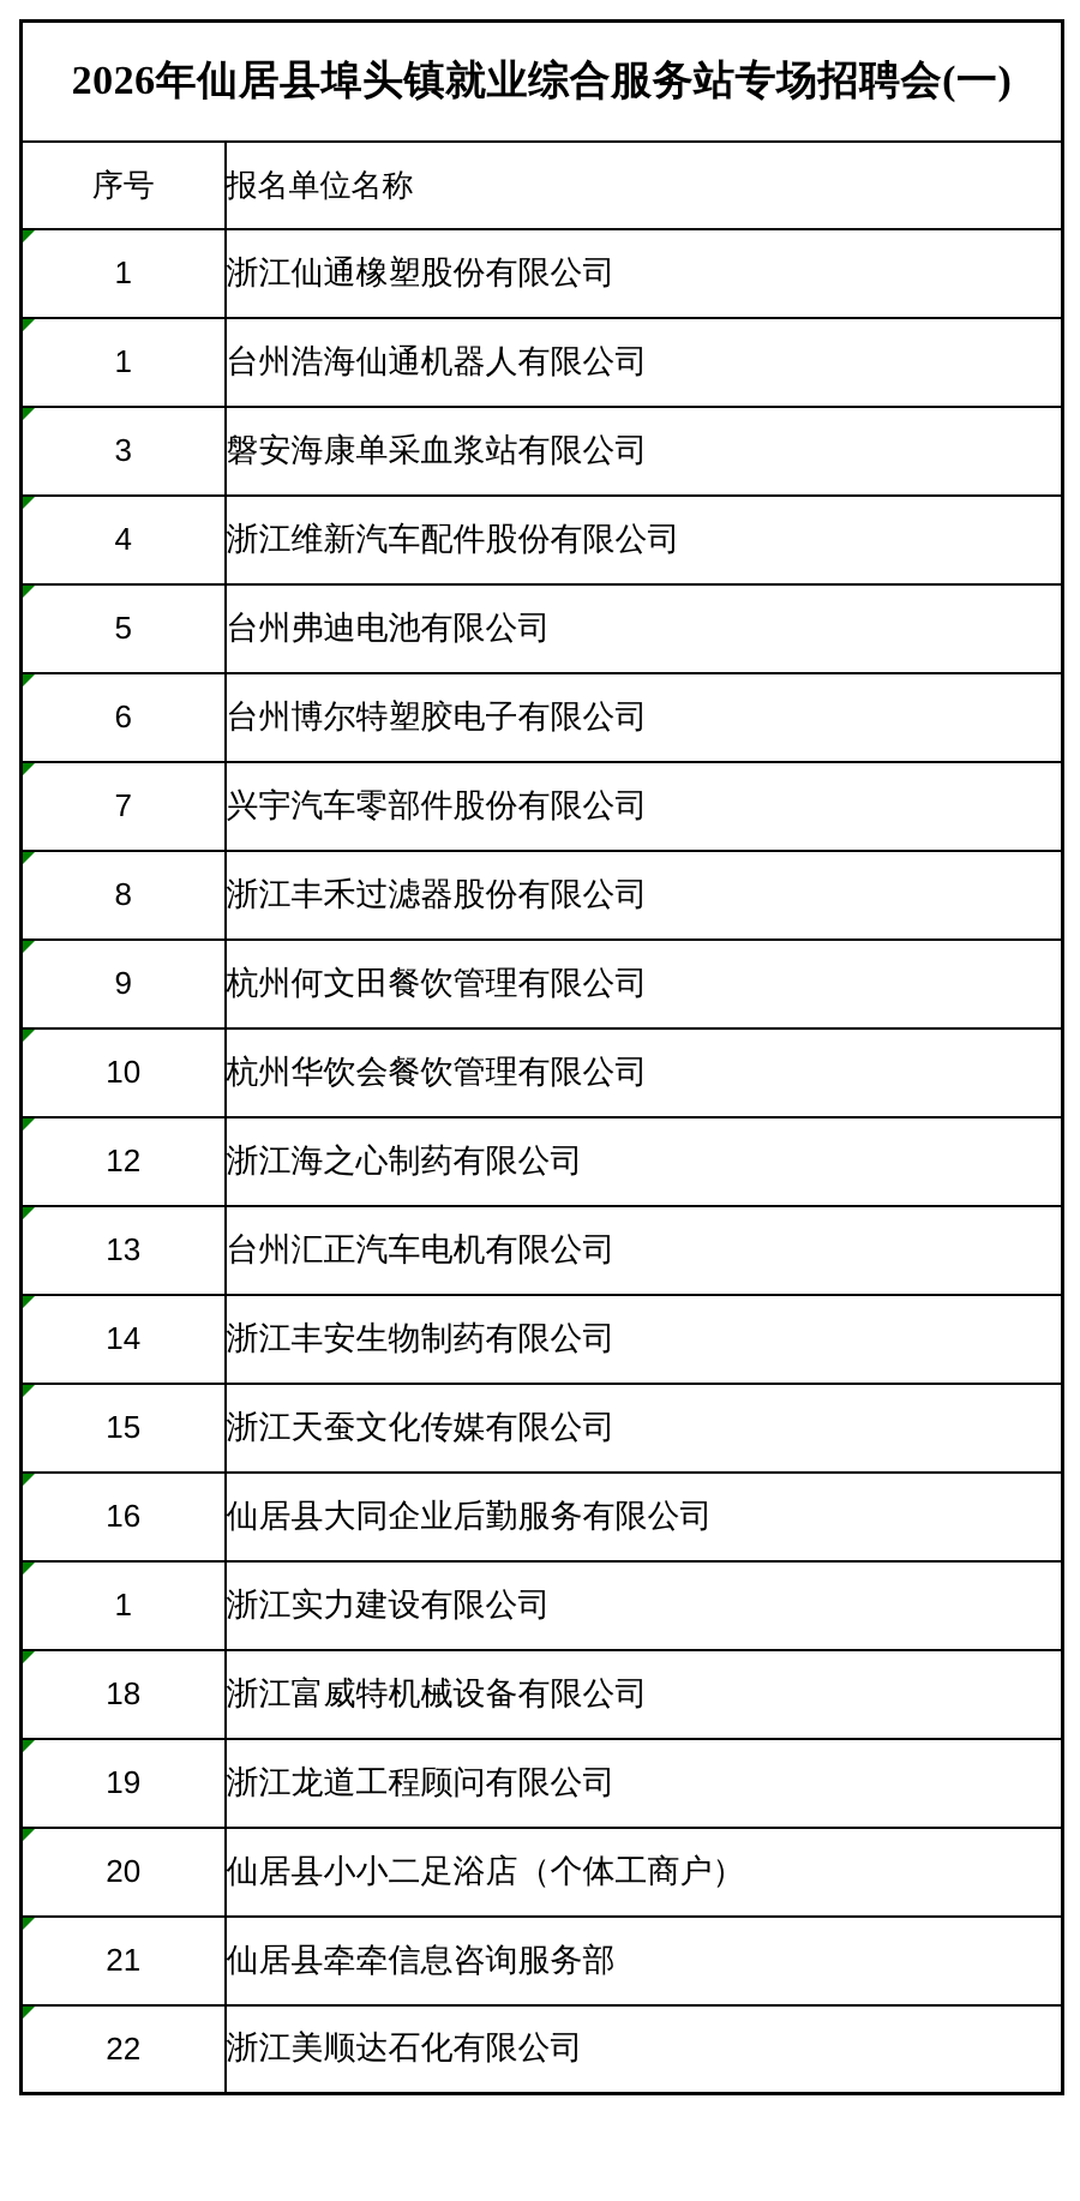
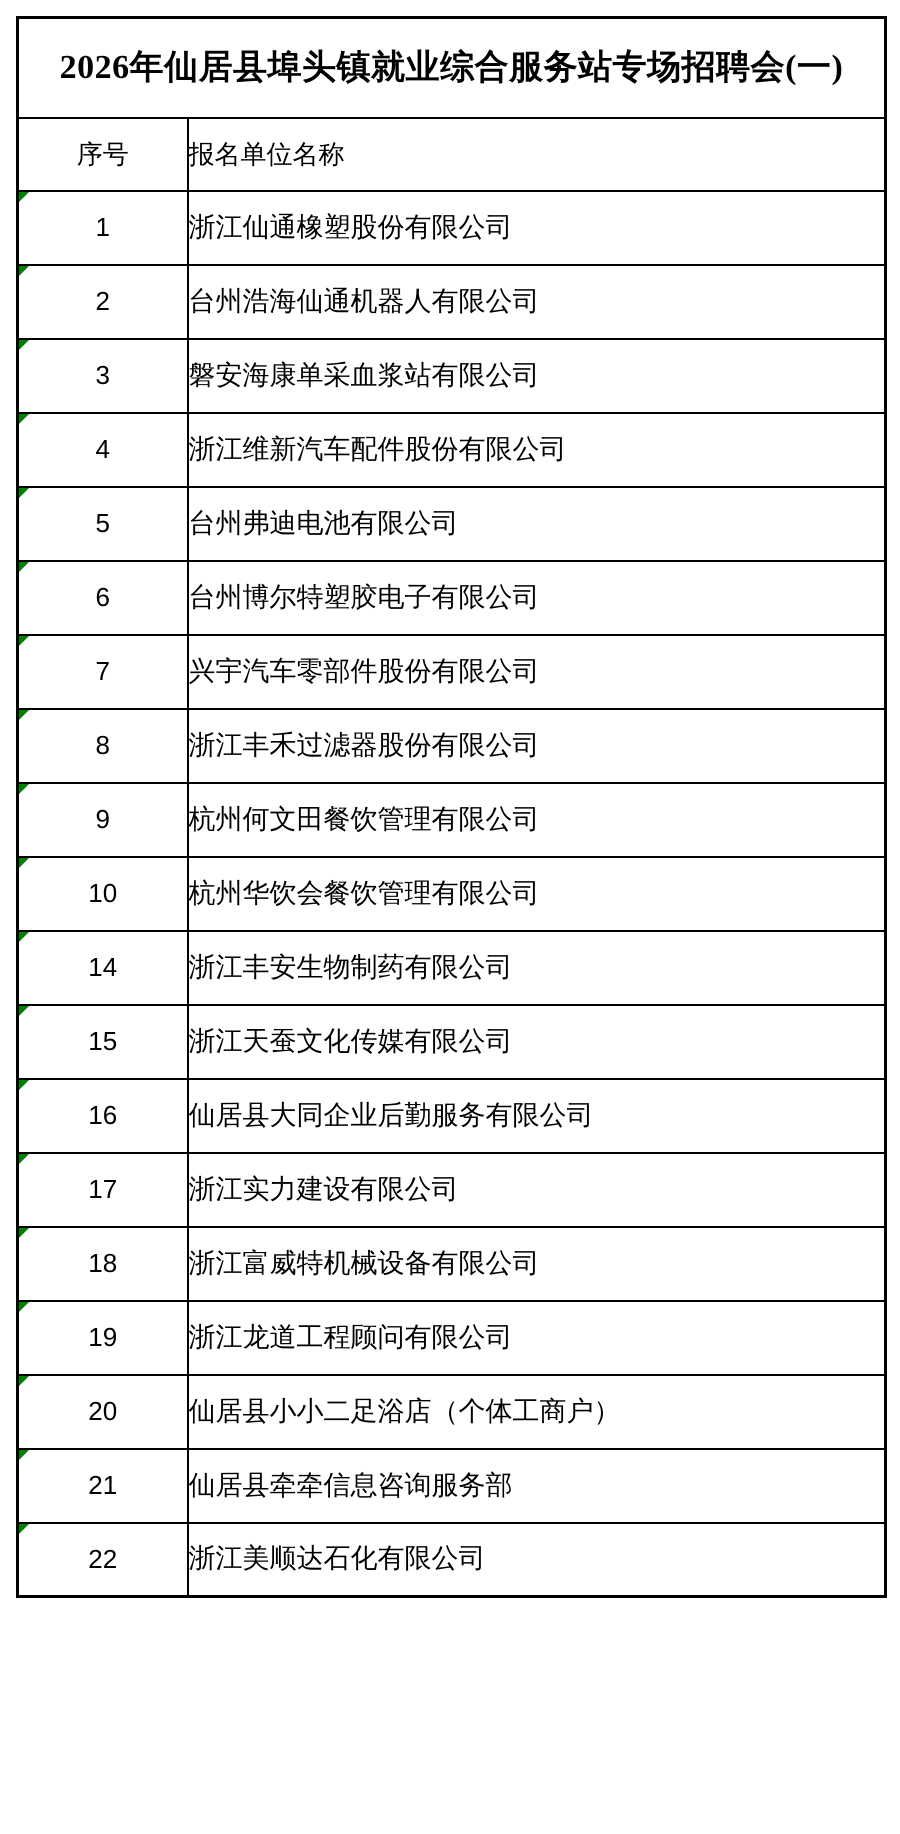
  2026年仙居县埠头镇就业综合服务站专场招聘会(一)
  序号	报名单位名称
  1	浙江仙通橡塑股份有限公司
- 1	台州浩海仙通机器人有限公司
+ 2	台州浩海仙通机器人有限公司
  3	磐安海康单采血浆站有限公司
  4	浙江维新汽车配件股份有限公司
  5	台州弗迪电池有限公司
  6	台州博尔特塑胶电子有限公司
  7	兴宇汽车零部件股份有限公司
  8	浙江丰禾过滤器股份有限公司
  9	杭州何文田餐饮管理有限公司
  10	杭州华饮会餐饮管理有限公司
- 12	浙江海之心制药有限公司
- 13	台州汇正汽车电机有限公司
  14	浙江丰安生物制药有限公司
  15	浙江天蚕文化传媒有限公司
  16	仙居县大同企业后勤服务有限公司
- 1	浙江实力建设有限公司
+ 17	浙江实力建设有限公司
  18	浙江富威特机械设备有限公司
  19	浙江龙道工程顾问有限公司
  20	仙居县小小二足浴店（个体工商户）
  21	仙居县牵牵信息咨询服务部
  22	浙江美顺达石化有限公司
